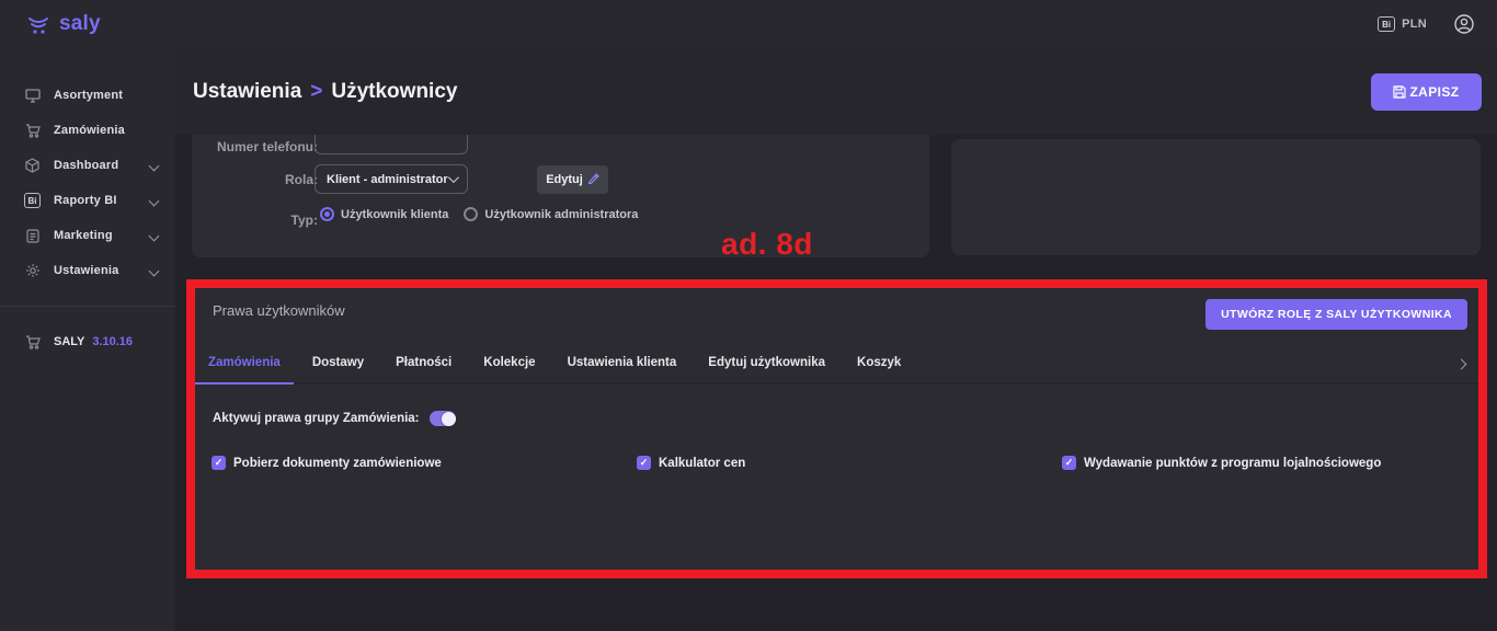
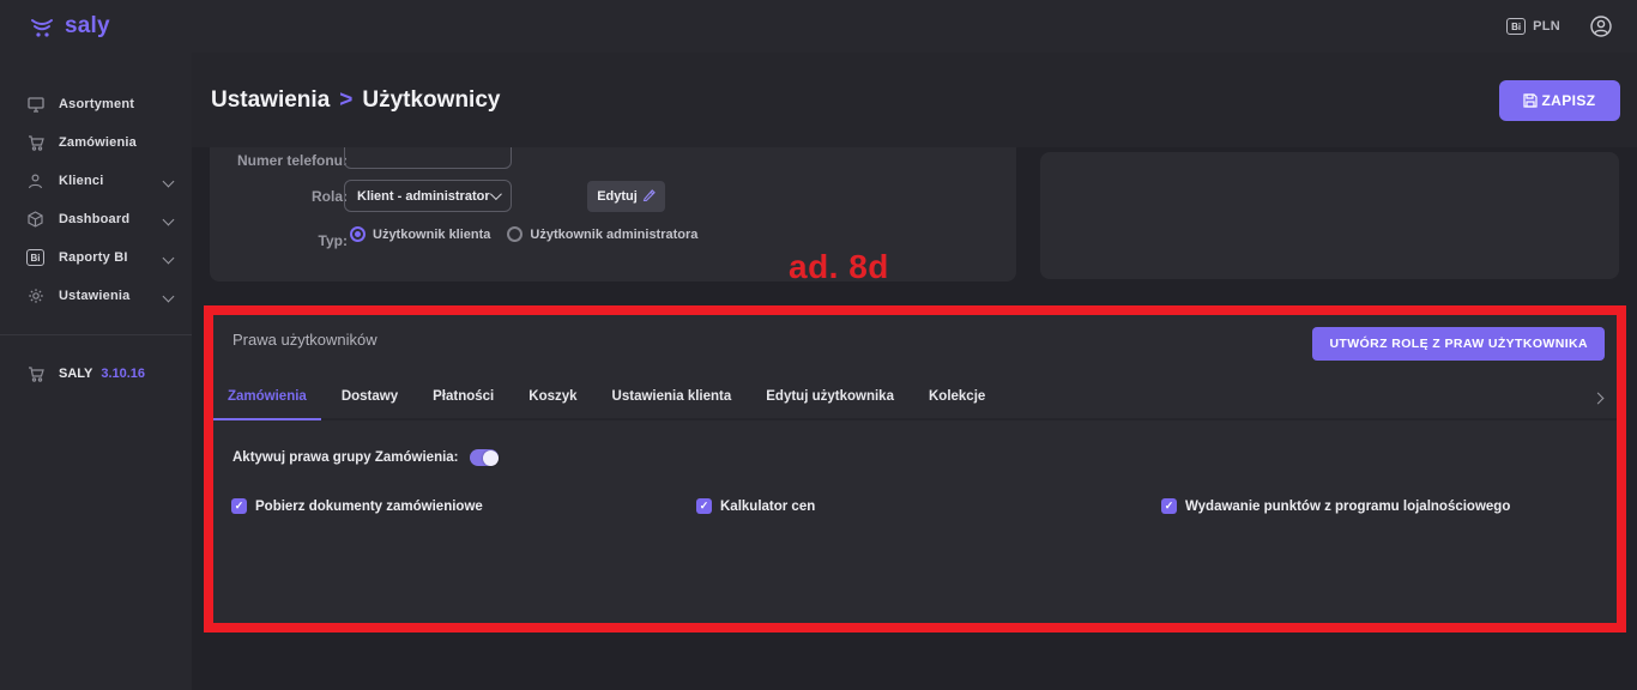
  saly
  Bi
  PLN
  Asortyment
  Zamówienia
+ Klienci
  Dashboard
  Bi
  Raporty BI
- Marketing
  Ustawienia
  SALY
  3.10.16
  Ustawienia > Użytkownicy
  ZAPISZ
  Numer telefonu:
  Rola:
  Klient - administrator
  Edytuj
  Typ:
  Użytkownik klienta
  Użytkownik administratora
  ad. 8d
  Prawa użytkowników
- UTWÓRZ ROLĘ Z SALY UŻYTKOWNIKA
+ UTWÓRZ ROLĘ Z PRAW UŻYTKOWNIKA
  Zamówienia
  Dostawy
  Płatności
- Kolekcje
+ Koszyk
  Ustawienia klienta
  Edytuj użytkownika
- Koszyk
+ Kolekcje
  Aktywuj prawa grupy Zamówienia:
  Pobierz dokumenty zamówieniowe
  Kalkulator cen
  Wydawanie punktów z programu lojalnościowego
